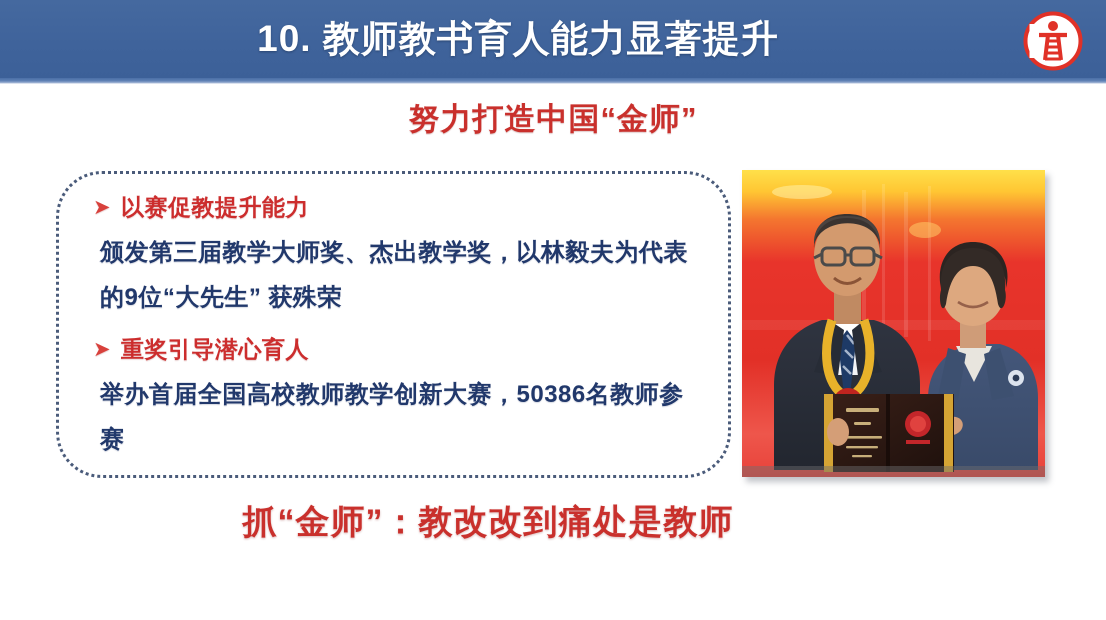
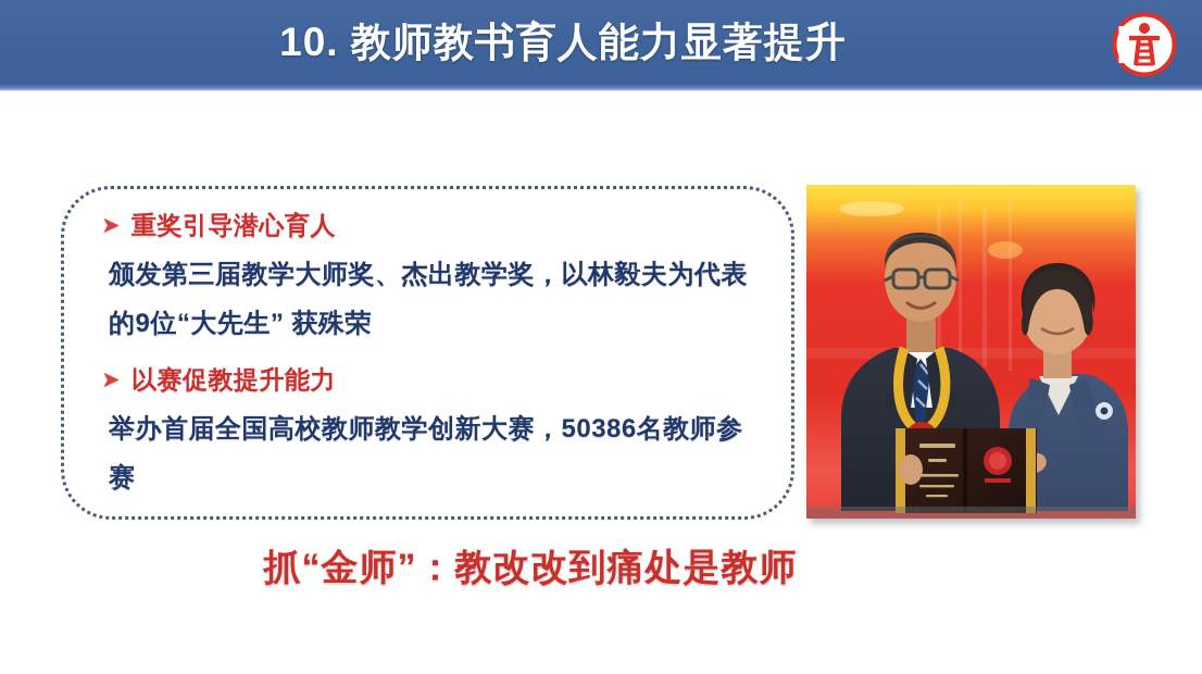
  10. 教师教书育人能力显著提升
- 努力打造中国“金师”
  ➤
- 以赛促教提升能力
+ 重奖引导潜心育人
  颁发第三届教学大师奖、杰出教学奖，以林毅夫为代表的9位“大先生” 获殊荣
  ➤
- 重奖引导潜心育人
+ 以赛促教提升能力
  举办首届全国高校教师教学创新大赛，50386名教师参赛
  抓“金师”：教改改到痛处是教师
